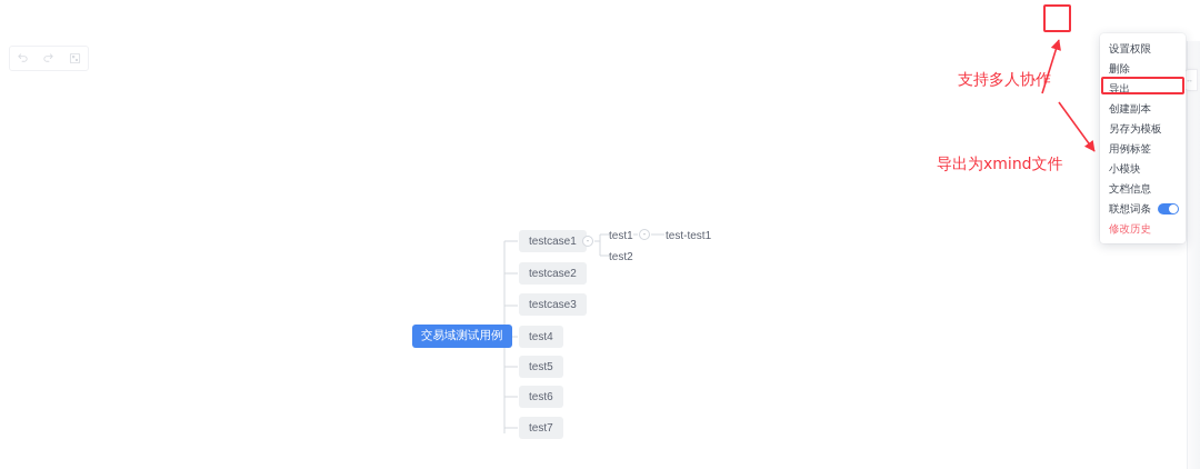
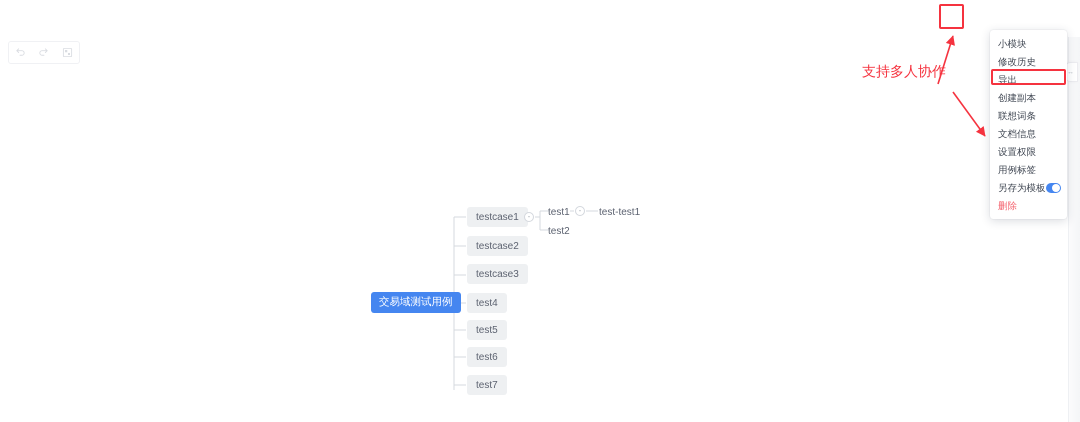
  交易域测试用例
  testcase1
  -
  testcase2
  testcase3
  test4
  test5
  test6
  test7
  test1
  -
  test2
  test-test1
- 设置权限
+ 小模块
- 删除
+ 修改历史
  导出
  创建副本
- 另存为模板
+ 联想词条
- 用例标签
+ 文档信息
- 小模块
+ 设置权限
- 文档信息
+ 用例标签
- 联想词条
+ 另存为模板
- 修改历史
+ 删除
  支持多人协作
- 导出为xmind文件
